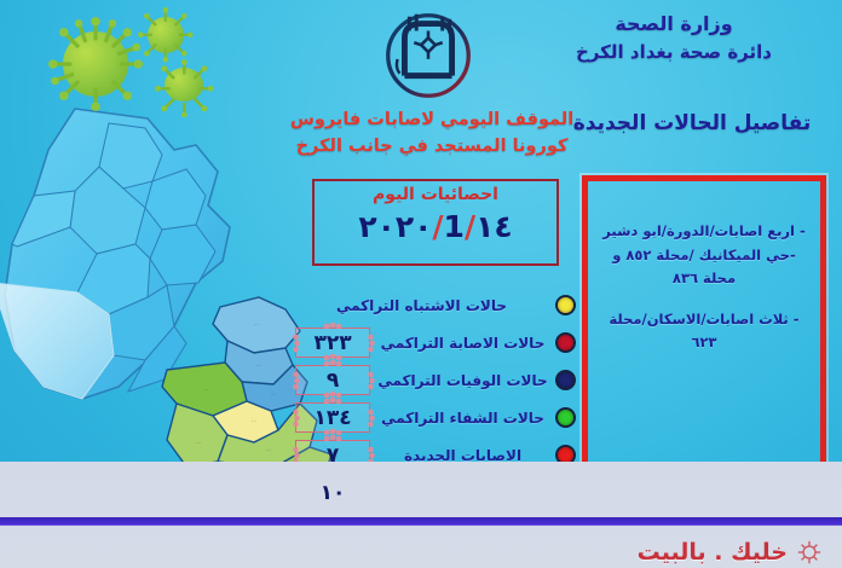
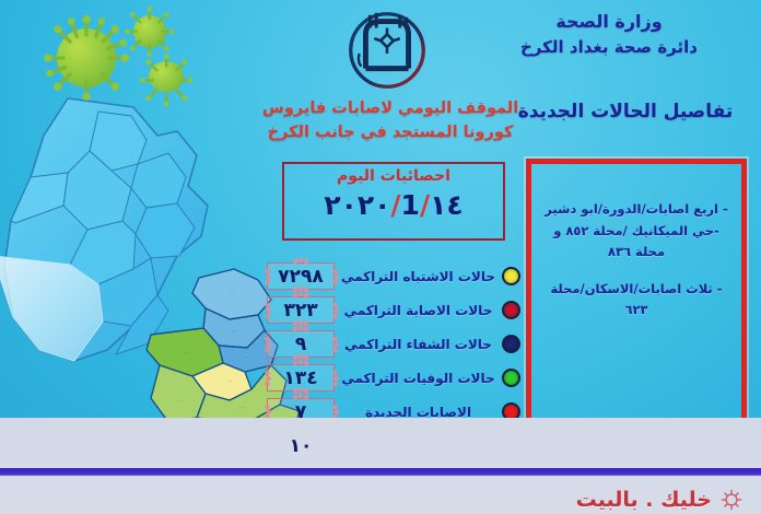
  وزارة الصحة
  دائرة صحة بغداد الكرخ
  الموقف اليومي لاصابات فايروس كورونا المستجد في جانب الكرخ
  تفاصيل الحالات الجديدة
  - اربع اصابات/الدورة/ابو دشير -حي الميكانيك /محلة ٨٥٢ و محلة ٨٣٦
  - ثلاث اصابات/الاسكان/محلة ٦٢٣
  احصائيات اليوم
  ٢٠٢٠/1/١٤
  حالات الاشتباه التراكمي
+ ٧٢٩٨
  حالات الاصابة التراكمي
  ٣٢٣
- حالات الوفيات التراكمي
+ حالات الشفاء التراكمي
  ٩
- حالات الشفاء التراكمي
+ حالات الوفيات التراكمي
  ١٣٤
  الاصابات الجديدة
  ٧
  ١٠
  خليك . بالبيت
